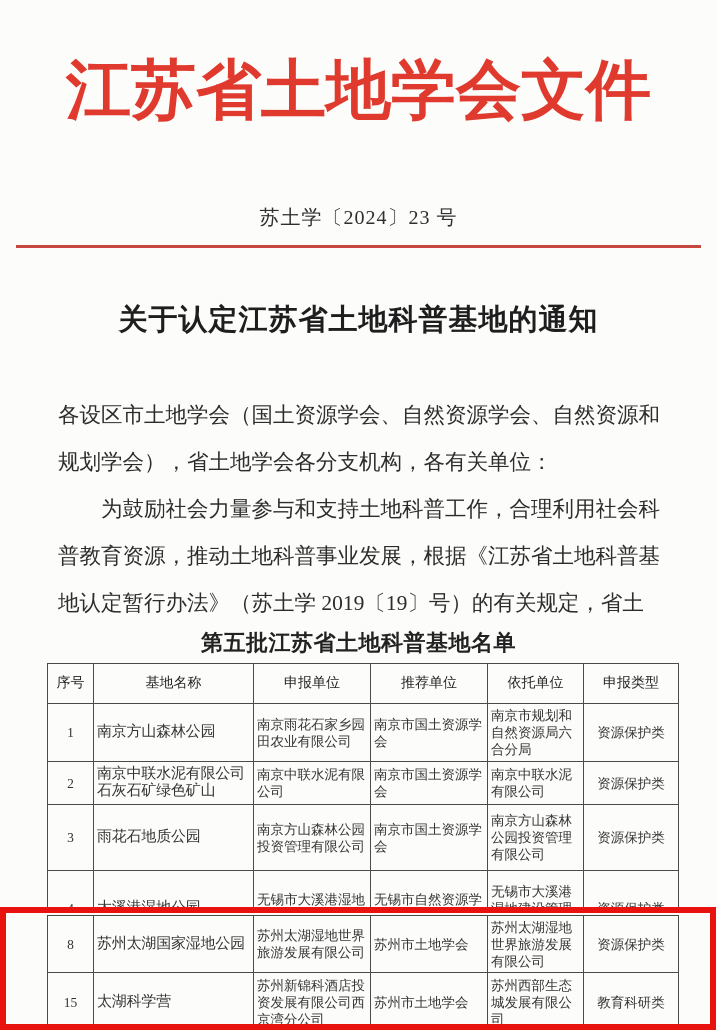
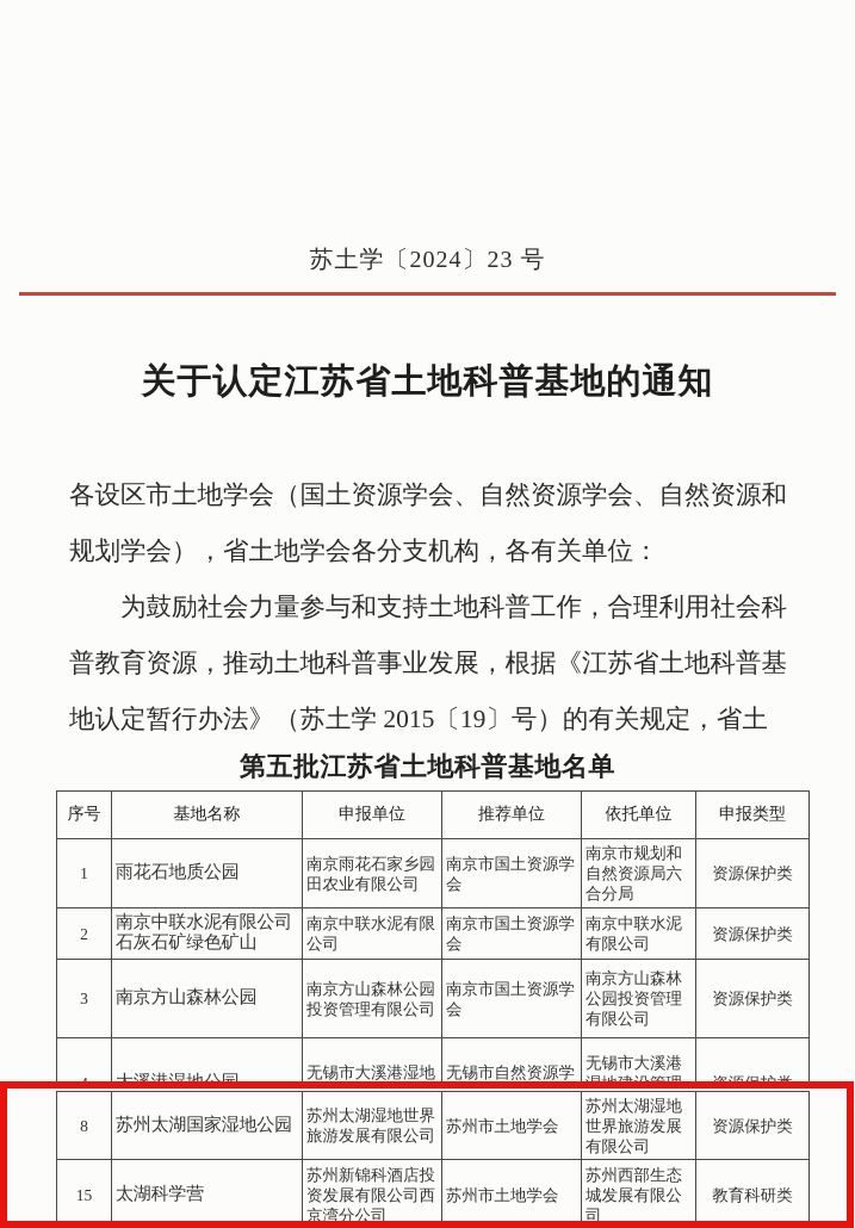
- 江苏省土地学会文件
  苏土学〔2024〕23 号
  关于认定江苏省土地科普基地的通知
  各设区市土地学会（国土资源学会、自然资源学会、自然资源和
  规划学会），省土地学会各分支机构，各有关单位：
  为鼓励社会力量参与和支持土地科普工作，合理利用社会科
  普教育资源，推动土地科普事业发展，根据《江苏省土地科普基
- 地认定暂行办法》（苏土学 2019〔19〕号）的有关规定，省土
+ 地认定暂行办法》（苏土学 2015〔19〕号）的有关规定，省土
  第五批江苏省土地科普基地名单
  序号	基地名称	申报单位	推荐单位	依托单位	申报类型
- 1	南京方山森林公园	南京雨花石家乡园田农业有限公司	南京市国土资源学会	南京市规划和自然资源局六合分局	资源保护类
+ 1	雨花石地质公园	南京雨花石家乡园田农业有限公司	南京市国土资源学会	南京市规划和自然资源局六合分局	资源保护类
  2	南京中联水泥有限公司石灰石矿绿色矿山	南京中联水泥有限公司	南京市国土资源学会	南京中联水泥有限公司	资源保护类
- 3	雨花石地质公园	南京方山森林公园投资管理有限公司	南京市国土资源学会	南京方山森林公园投资管理有限公司	资源保护类
+ 3	南京方山森林公园	南京方山森林公园投资管理有限公司	南京市国土资源学会	南京方山森林公园投资管理有限公司	资源保护类
  8	苏州太湖国家湿地公园	苏州太湖湿地世界旅游发展有限公司	苏州市土地学会	苏州太湖湿地世界旅游发展有限公司	资源保护类
  15	太湖科学营	苏州新锦科酒店投资发展有限公司西京湾分公司	苏州市土地学会	苏州西部生态城发展有限公司	教育科研类
